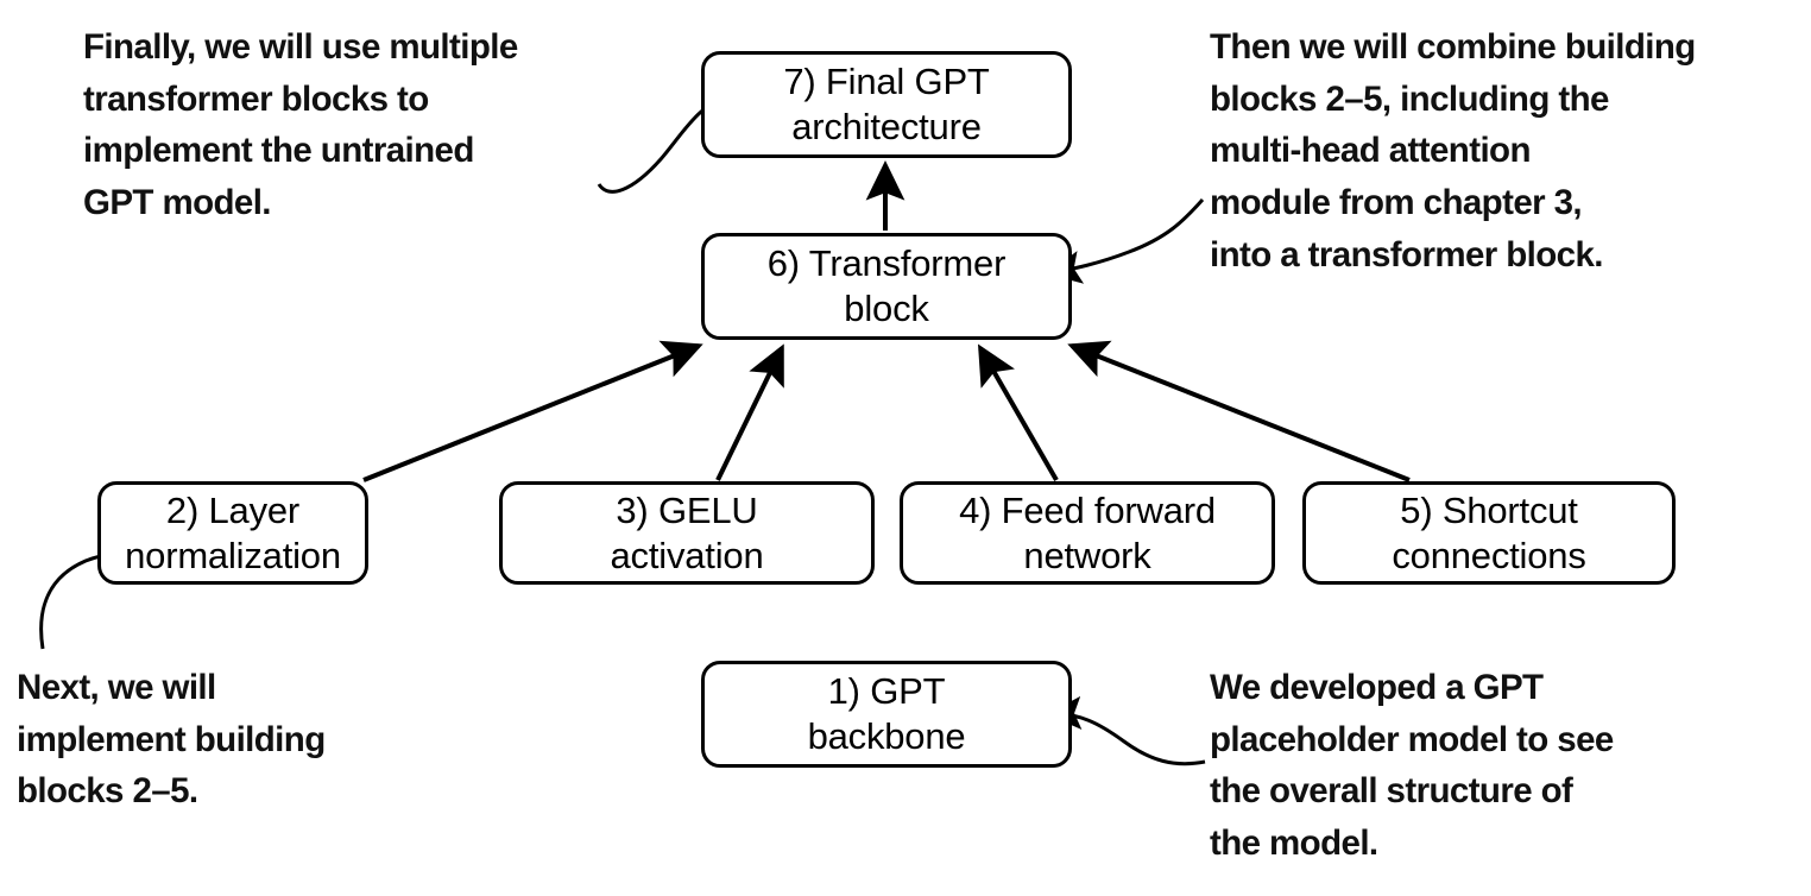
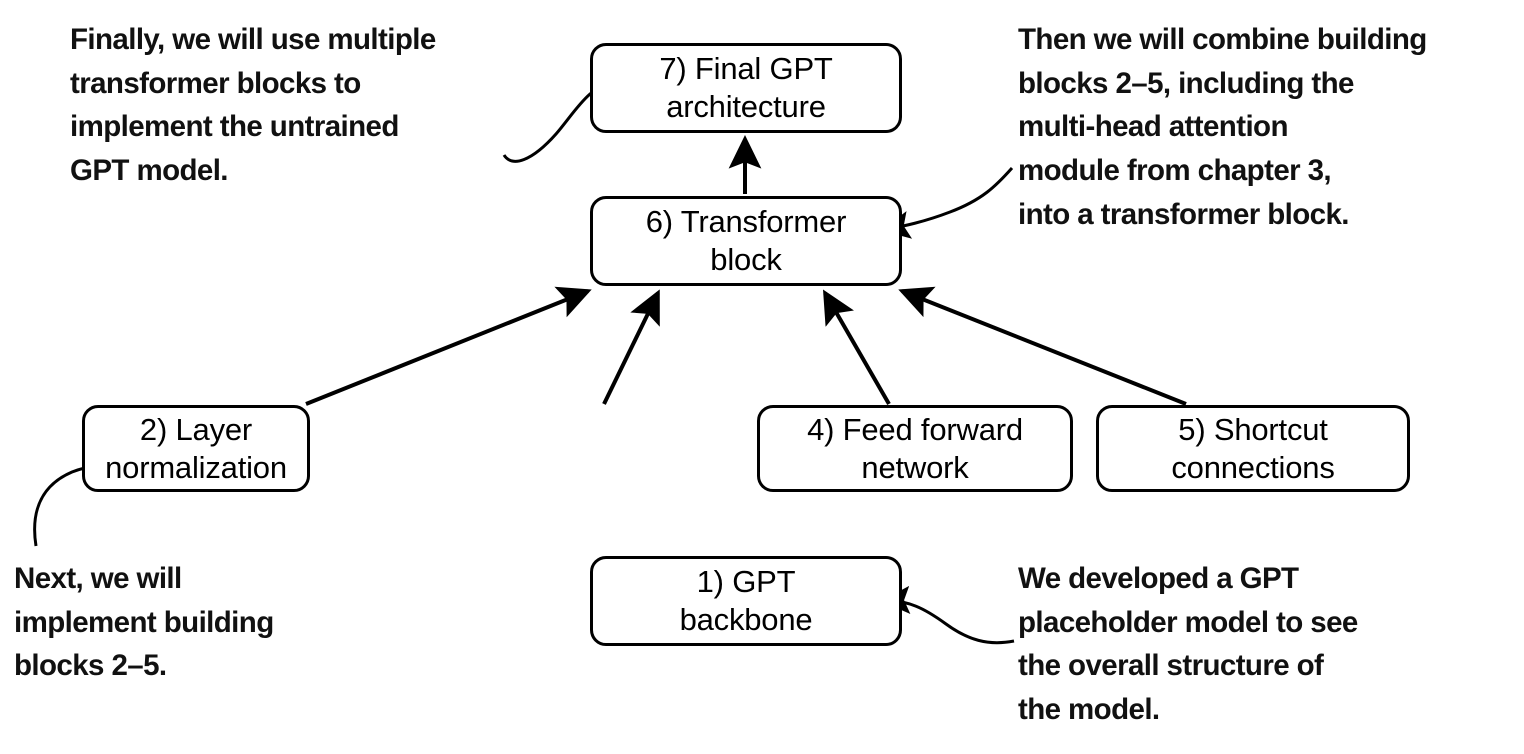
  7) Final GPT
  architecture
  6) Transformer
  block
  2) Layer
  normalization
- 3) GELU
- activation
  4) Feed forward
  network
  5) Shortcut
  connections
  1) GPT
  backbone
  Finally, we will use multiple
  transformer blocks to
  implement the untrained
  GPT model.
  Then we will combine building
  blocks 2–5, including the
  multi-head attention
  module from chapter 3,
  into a transformer block.
  Next, we will
  implement building
  blocks 2–5.
  We developed a GPT
  placeholder model to see
  the overall structure of
  the model.
